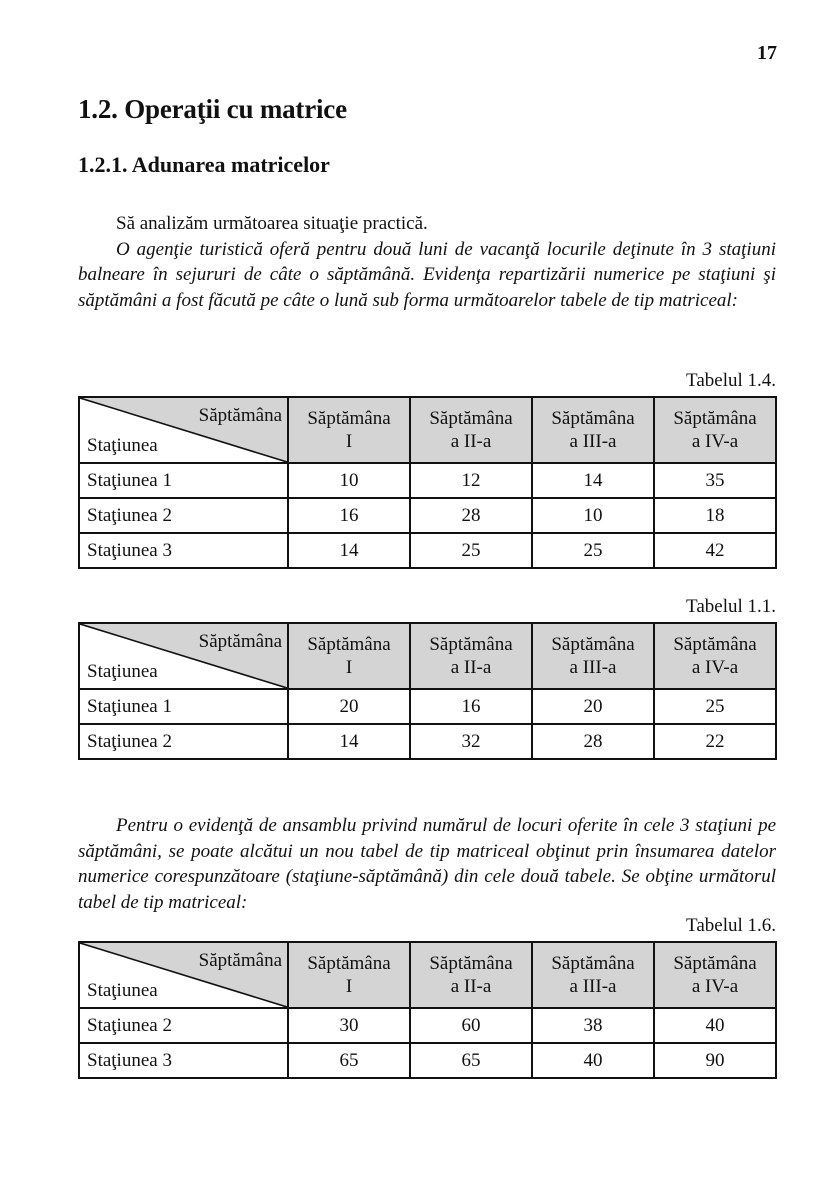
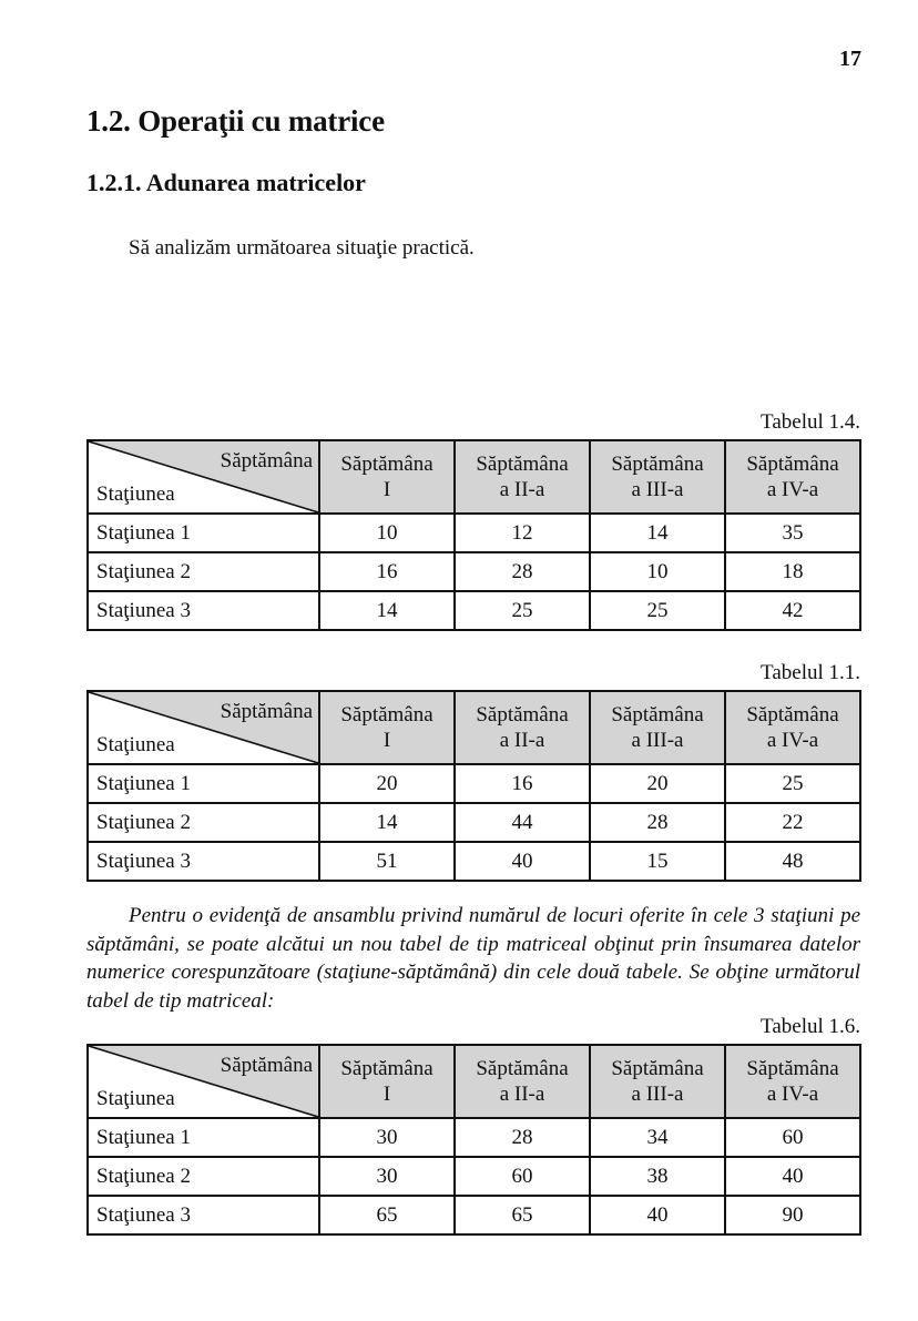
  17
  1.2. Operaţii cu matrice
  1.2.1. Adunarea matricelor
  Să analizăm următoarea situaţie practică.
- O agenţie turistică oferă pentru două luni de vacanţă locurile deţinute în 3 staţiuni balneare în sejururi de câte o săptămână. Evidenţa repartizării numerice pe staţiuni şi săptămâni a fost făcută pe câte o lună sub forma următoarelor tabele de tip matriceal:
  Tabelul 1.4.
  Săptămâna Staţiunea	SăptămânaI	Săptămânaa II-a	Săptămânaa III-a	Săptămânaa IV-a
  Staţiunea 1	10	12	14	35
  Staţiunea 2	16	28	10	18
  Staţiunea 3	14	25	25	42
  Tabelul 1.1.
  Săptămâna Staţiunea	SăptămânaI	Săptămânaa II-a	Săptămânaa III-a	Săptămânaa IV-a
  Staţiunea 1	20	16	20	25
- Staţiunea 2	14	32	28	22
+ Staţiunea 2	14	44	28	22
+ Staţiunea 3	51	40	15	48
  Pentru o evidenţă de ansamblu privind numărul de locuri oferite în cele 3 staţiuni pe săptămâni, se poate alcătui un nou tabel de tip matriceal obţinut prin însumarea datelor numerice corespunzătoare (staţiune-săptămână) din cele două tabele. Se obţine următorul tabel de tip matriceal:
  Tabelul 1.6.
  Săptămâna Staţiunea	SăptămânaI	Săptămânaa II-a	Săptămânaa III-a	Săptămânaa IV-a
+ Staţiunea 1	30	28	34	60
  Staţiunea 2	30	60	38	40
  Staţiunea 3	65	65	40	90
